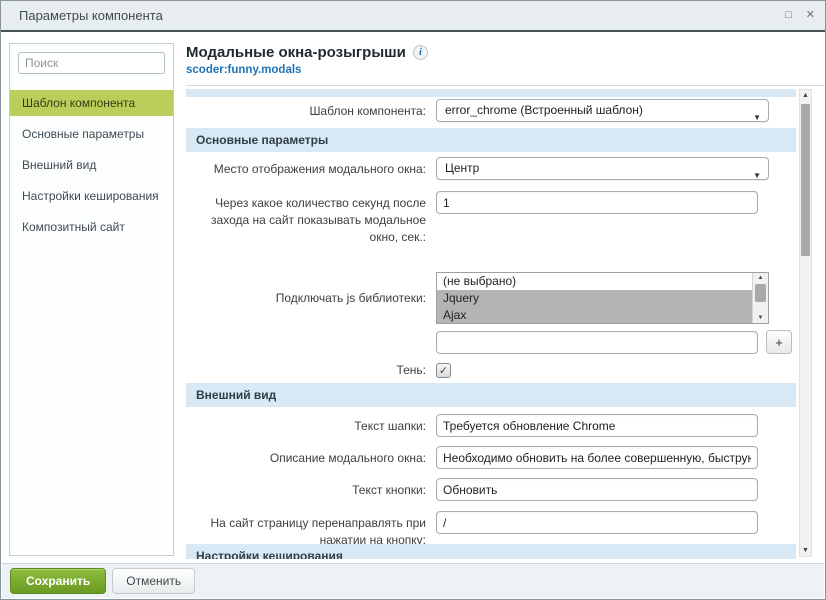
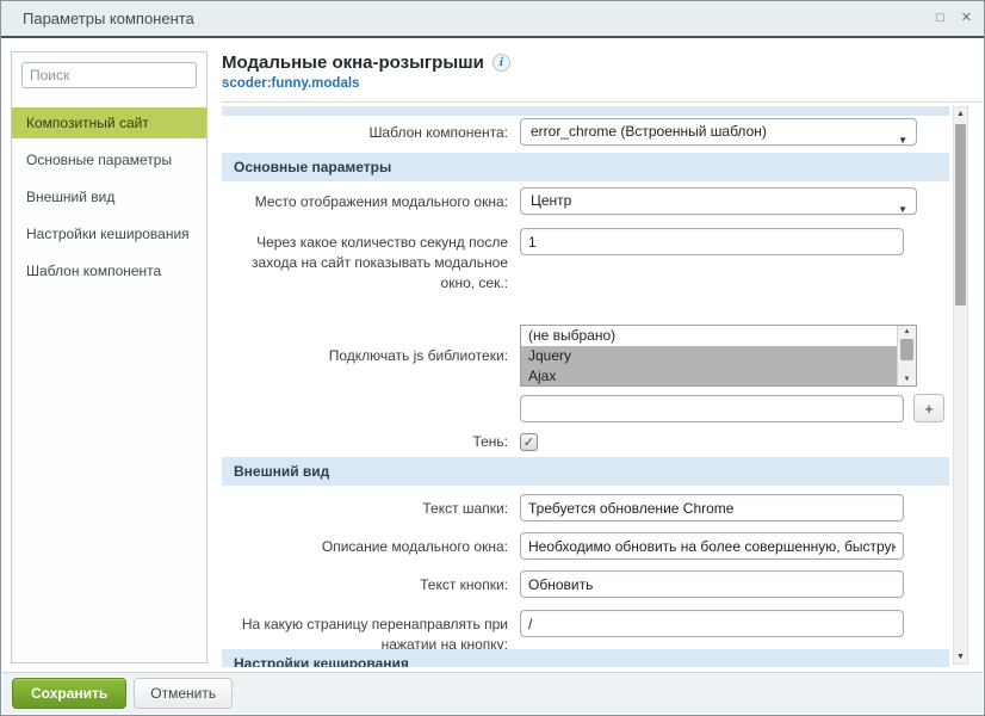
  Параметры компонента
  □
  ✕
  Поиск
- Шаблон компонента
+ Композитный сайт
  Основные параметры
  Внешний вид
  Настройки кеширования
- Композитный сайт
+ Шаблон компонента
  Модальные окна-розыгрыши
  i
  scoder:funny.modals
  Шаблон компонента:
  error_chrome (Встроенный шаблон)
  ▼
  Основные параметры
  Место отображения модального окна:
  Центр
  ▼
  Через какое количество секунд после захода на сайт показывать модальное окно, сек.:
  1
  Подключать js библиотеки:
  (не выбрано)
  Jquery
  Ajax
  +
  Тень:
  ✓
  Внешний вид
  Текст шапки:
  Требуется обновление Chrome
  Описание модального окна:
  Необходимо обновить на более совершенную, быстру
  Текст кнопки:
  Обновить
- На сайт страницу перенаправлять при нажатии на кнопку:
+ На какую страницу перенаправлять при нажатии на кнопку:
  /
  Настройки кеширования
  Сохранить
  Отменить
